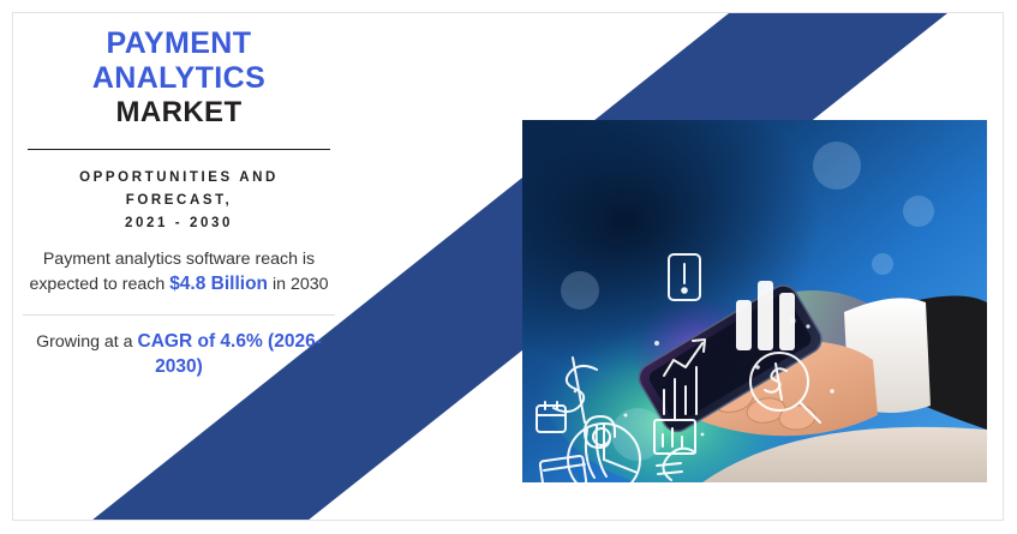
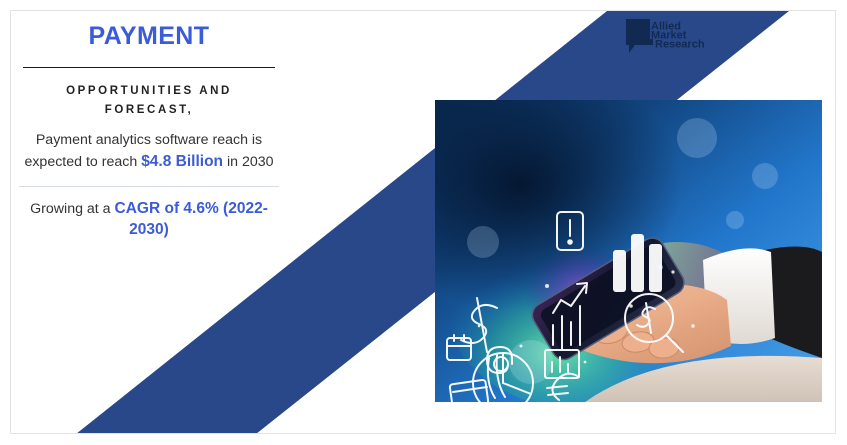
  PAYMENT
- ANALYTICS
- MARKET
  OPPORTUNITIES AND
  FORECAST,
- 2021 - 2030
  Payment analytics software reach is expected to reach $4.8 Billion in 2030
- Growing at a CAGR of 4.6% (2026-2030)
+ Growing at a CAGR of 4.6% (2022-2030)
+ Allied
+ Market
+ Research
